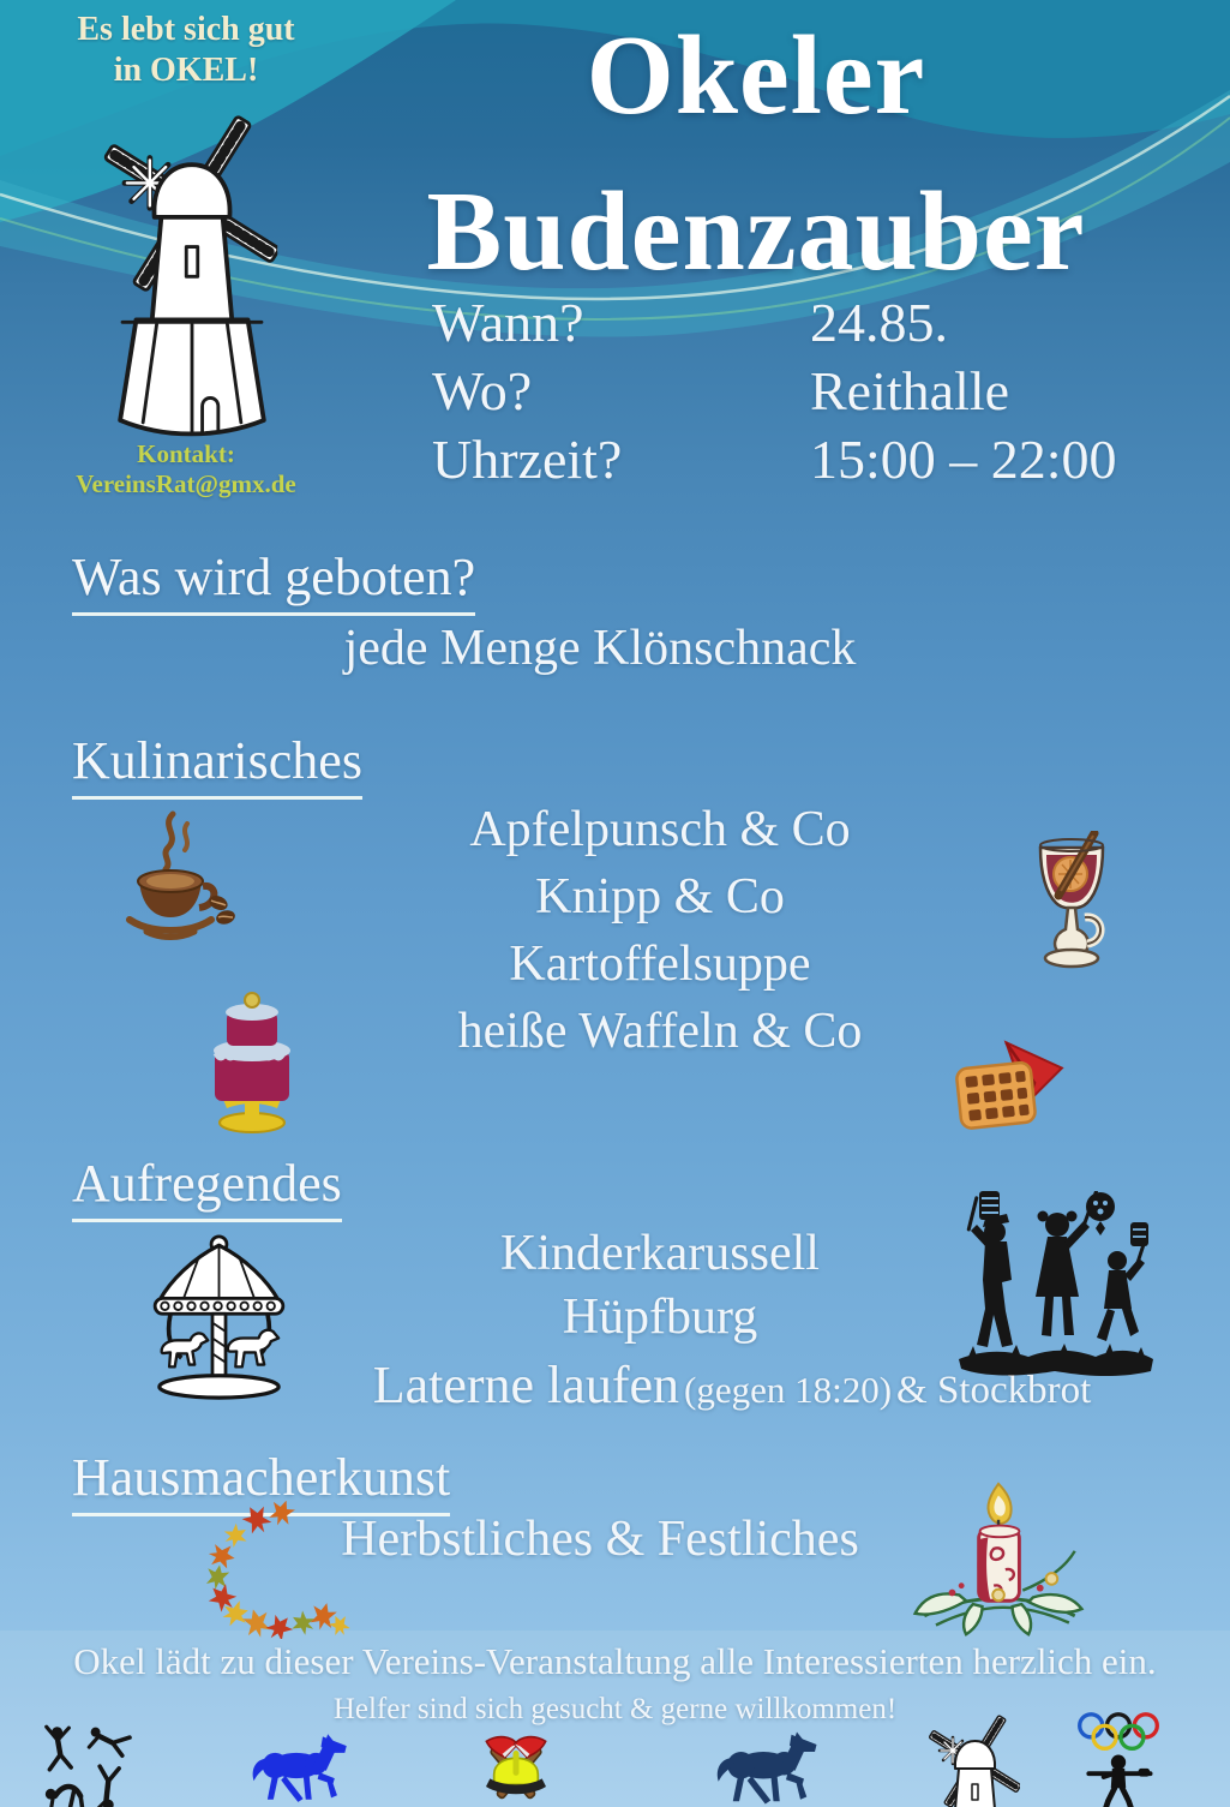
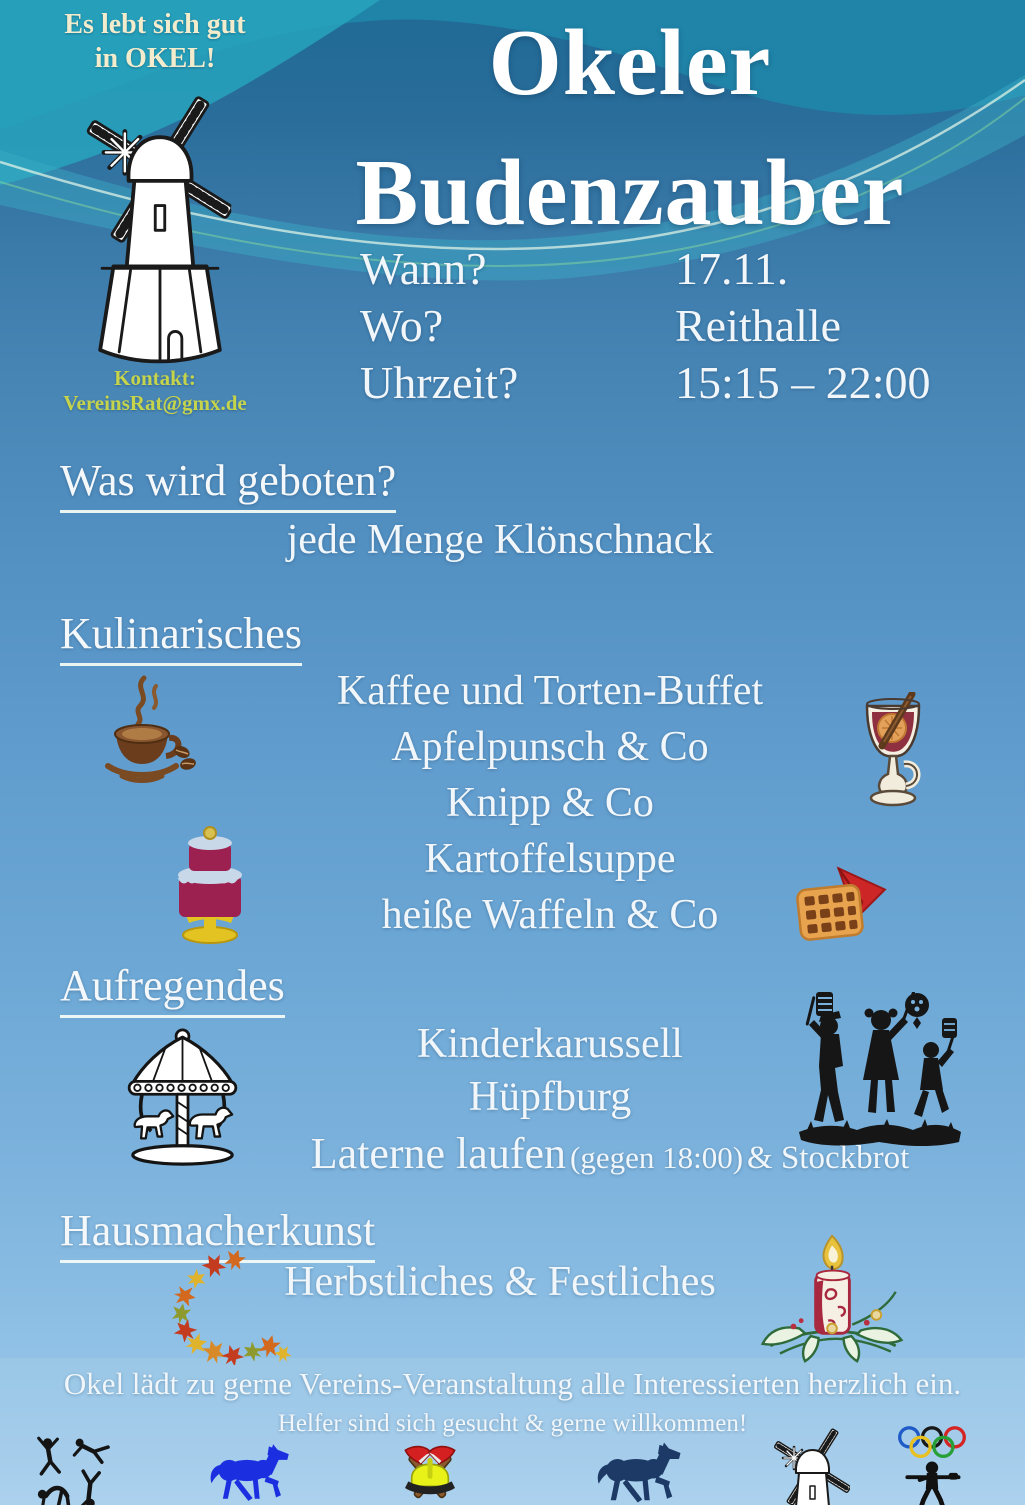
  Es lebt sich gut
  in OKEL!
  Kontakt:
  VereinsRat@gmx.de
  Okeler
  Budenzauber
- Wann? 24.85.
+ Wann? 17.11.
  Wo? Reithalle
- Uhrzeit? 15:00 – 22:00
+ Uhrzeit? 15:15 – 22:00
  Was wird geboten?
  jede Menge Klönschnack
  Kulinarisches
+ Kaffee und Torten-Buffet
  Apfelpunsch & Co
  Knipp & Co
  Kartoffelsuppe
  heiße Waffeln & Co
  Aufregendes
  Kinderkarussell
  Hüpfburg
- Laterne laufen (gegen 18:20) & Stockbrot
+ Laterne laufen (gegen 18:00) & Stockbrot
  Hausmacherkunst
  Herbstliches & Festliches
- Okel lädt zu dieser Vereins-Veranstaltung alle Interessierten herzlich ein.
+ Okel lädt zu gerne Vereins-Veranstaltung alle Interessierten herzlich ein.
  Helfer sind sich gesucht & gerne willkommen!
